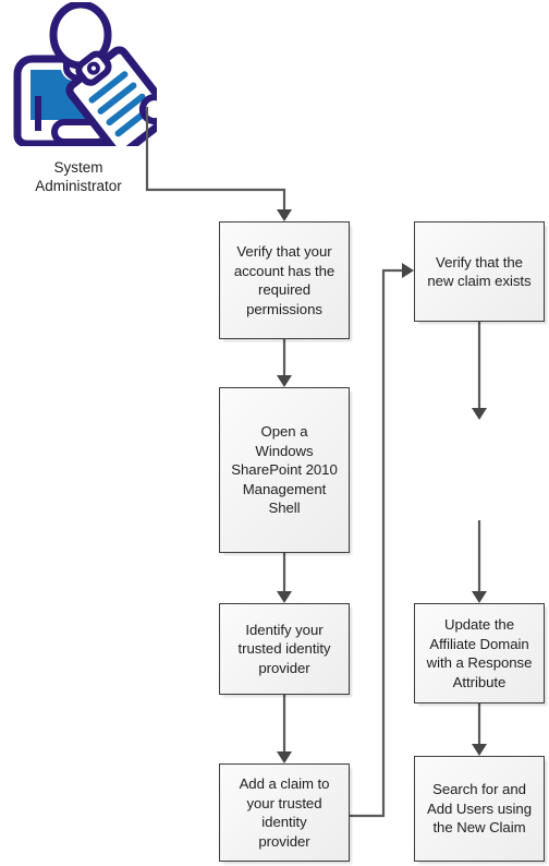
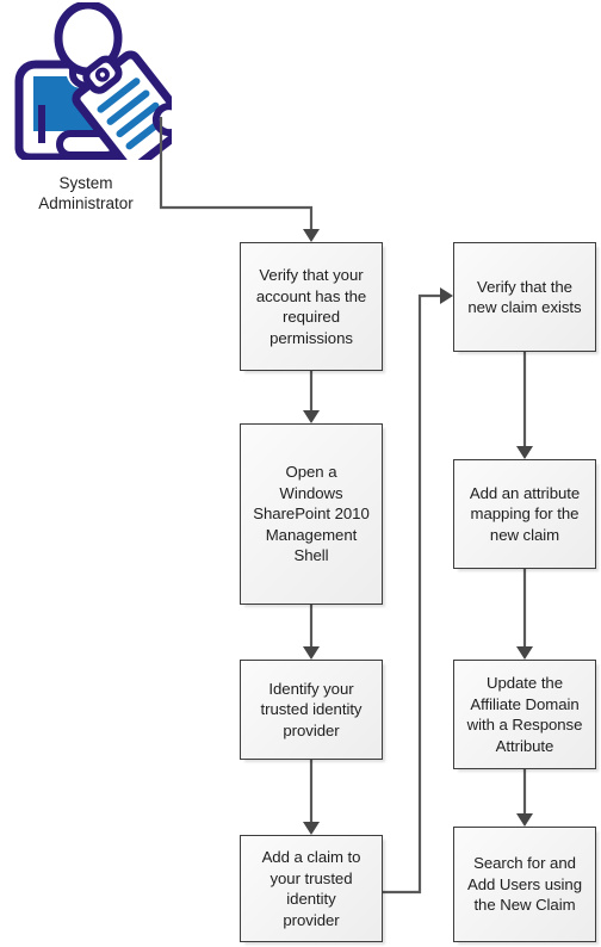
  System
  Administrator
  Verify that your
  account has the
  required
  permissions
  Open a
  Windows
  SharePoint 2010
  Management
  Shell
  Identify your
  trusted identity
  provider
  Add a claim to
  your trusted
  identity
  provider
  Verify that the
  new claim exists
+ Add an attribute
+ mapping for the
+ new claim
  Update the
  Affiliate Domain
  with a Response
  Attribute
  Search for and
  Add Users using
  the New Claim
